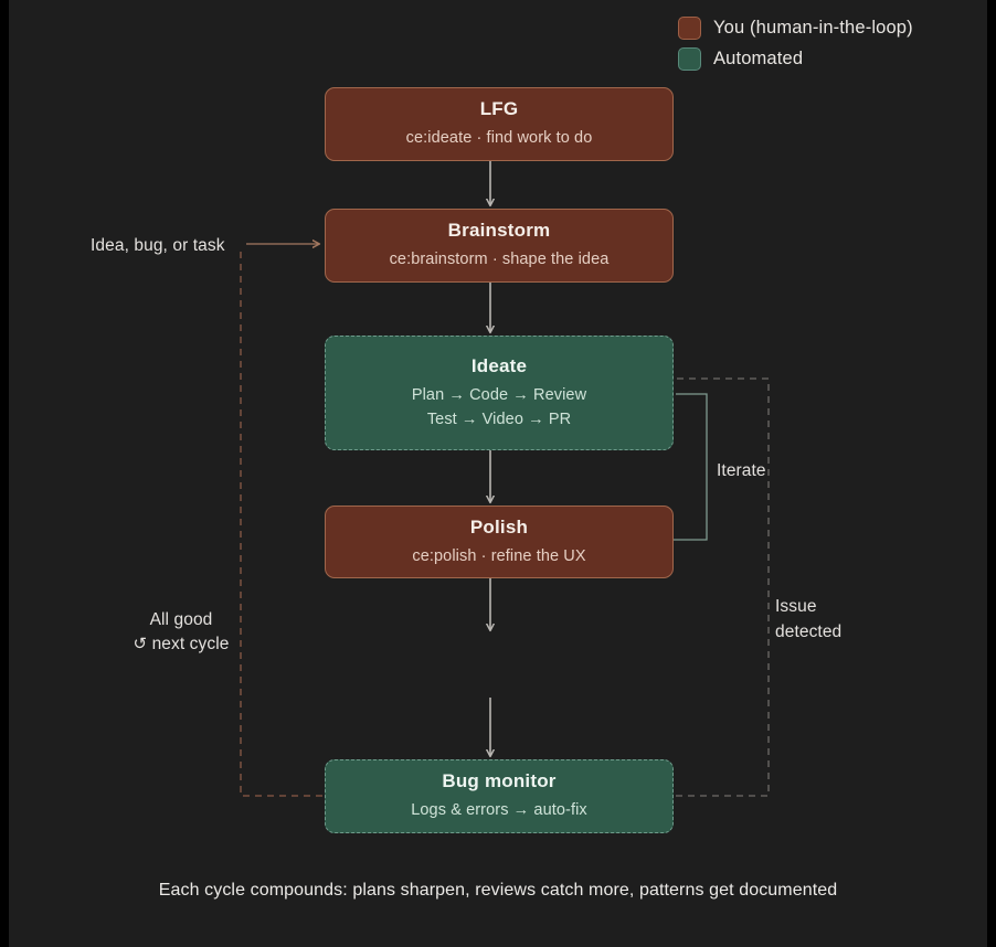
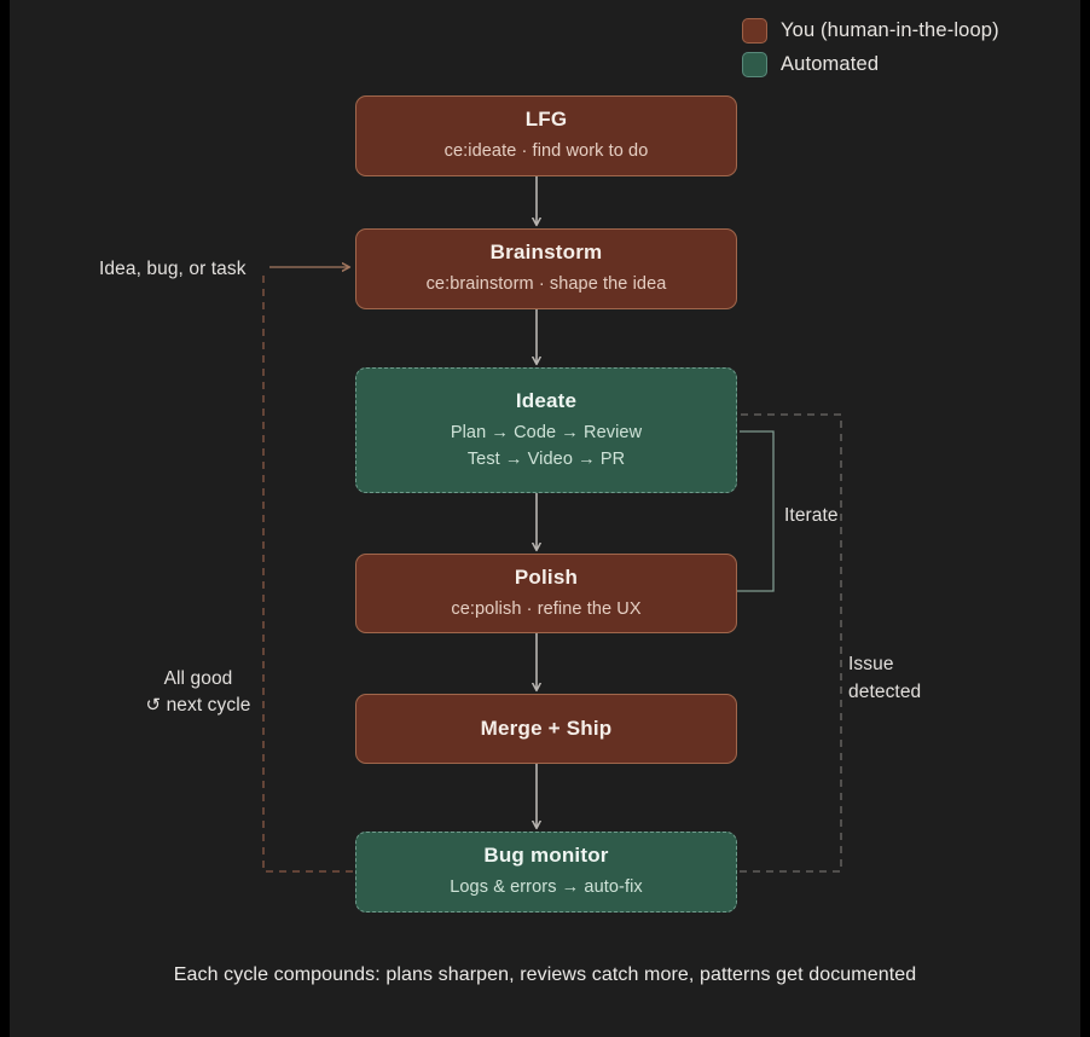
  You (human-in-the-loop)
  Automated
  LFG
  ce:ideate · find work to do
  Brainstorm
  ce:brainstorm · shape the idea
  Ideate
  Plan → Code → Review
  Test → Video → PR
  Polish
  ce:polish · refine the UX
+ Merge + Ship
  Bug monitor
  Logs & errors → auto-fix
  Idea, bug, or task
  All good
  ↺ next cycle
  Iterate
  Issue
  detected
  Each cycle compounds: plans sharpen, reviews catch more, patterns get documented
